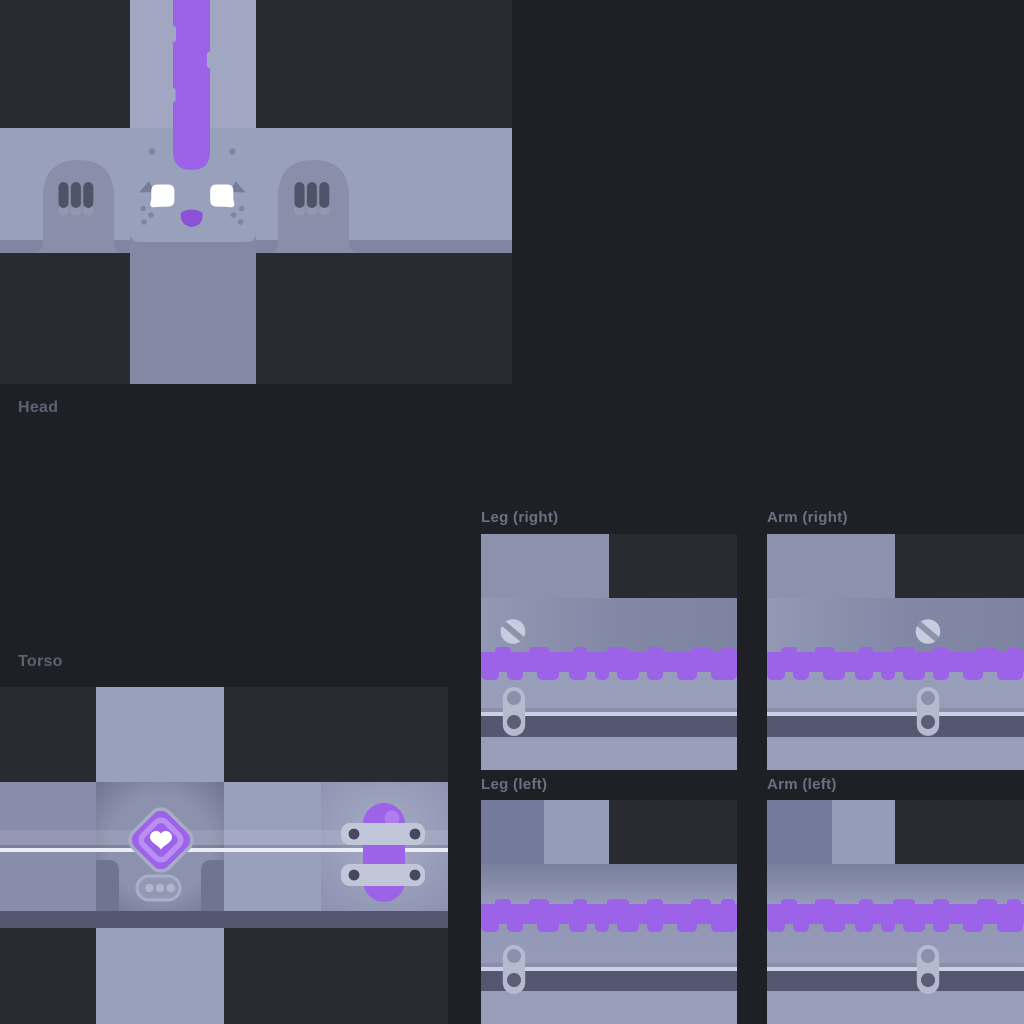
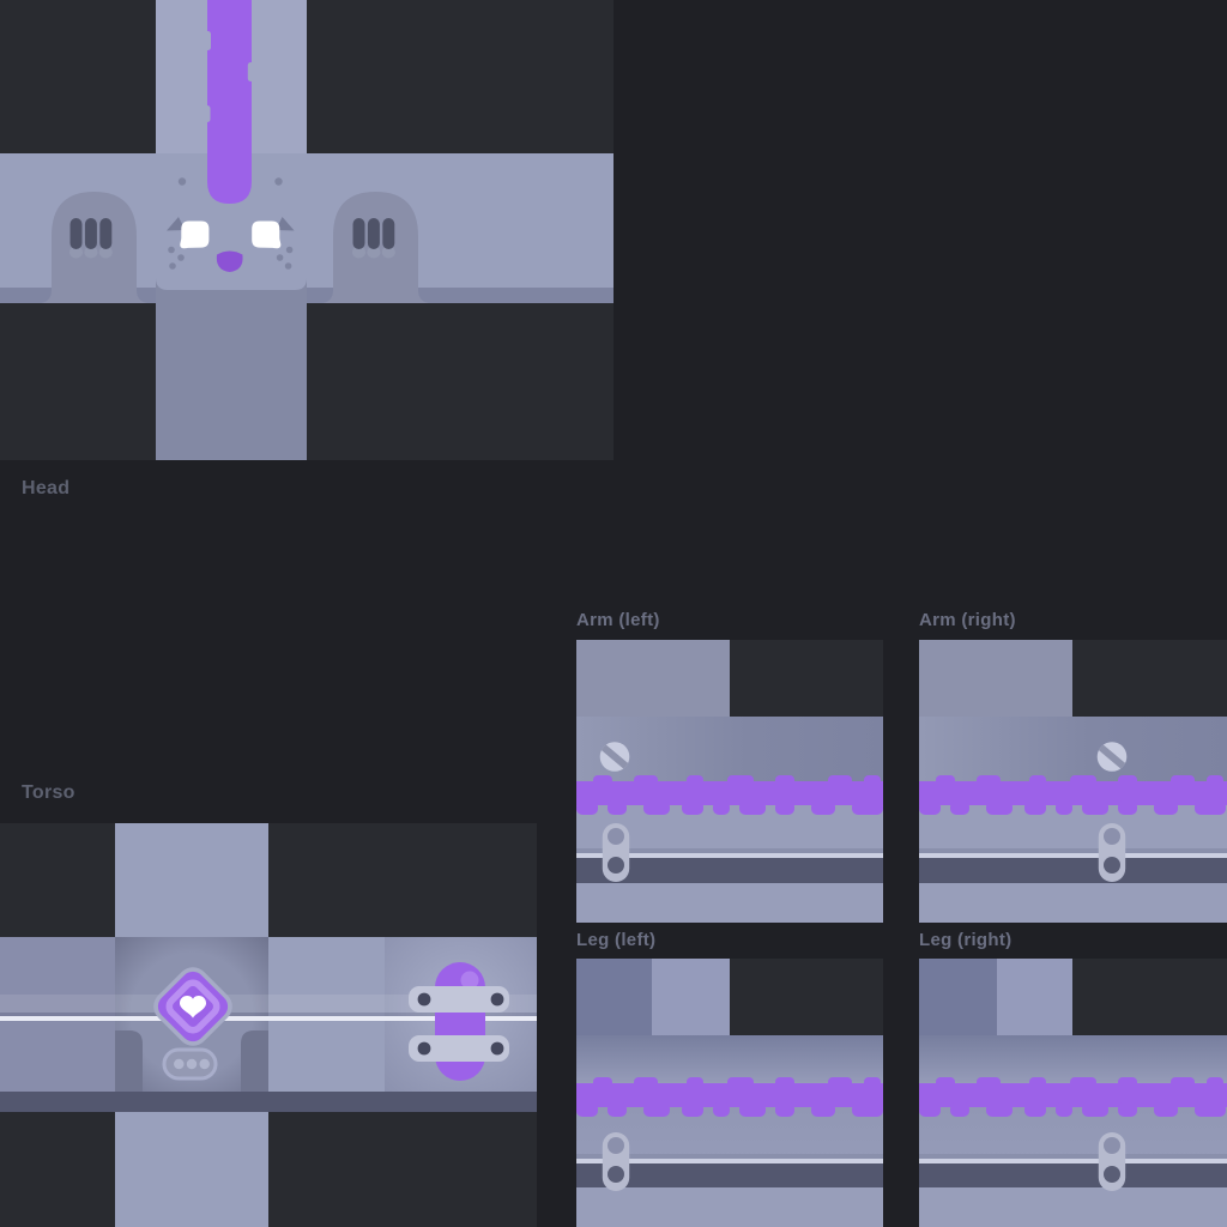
  Head
  Torso
- Leg (right)
+ Arm (left)
  Arm (right)
  Leg (left)
- Arm (left)
+ Leg (right)
